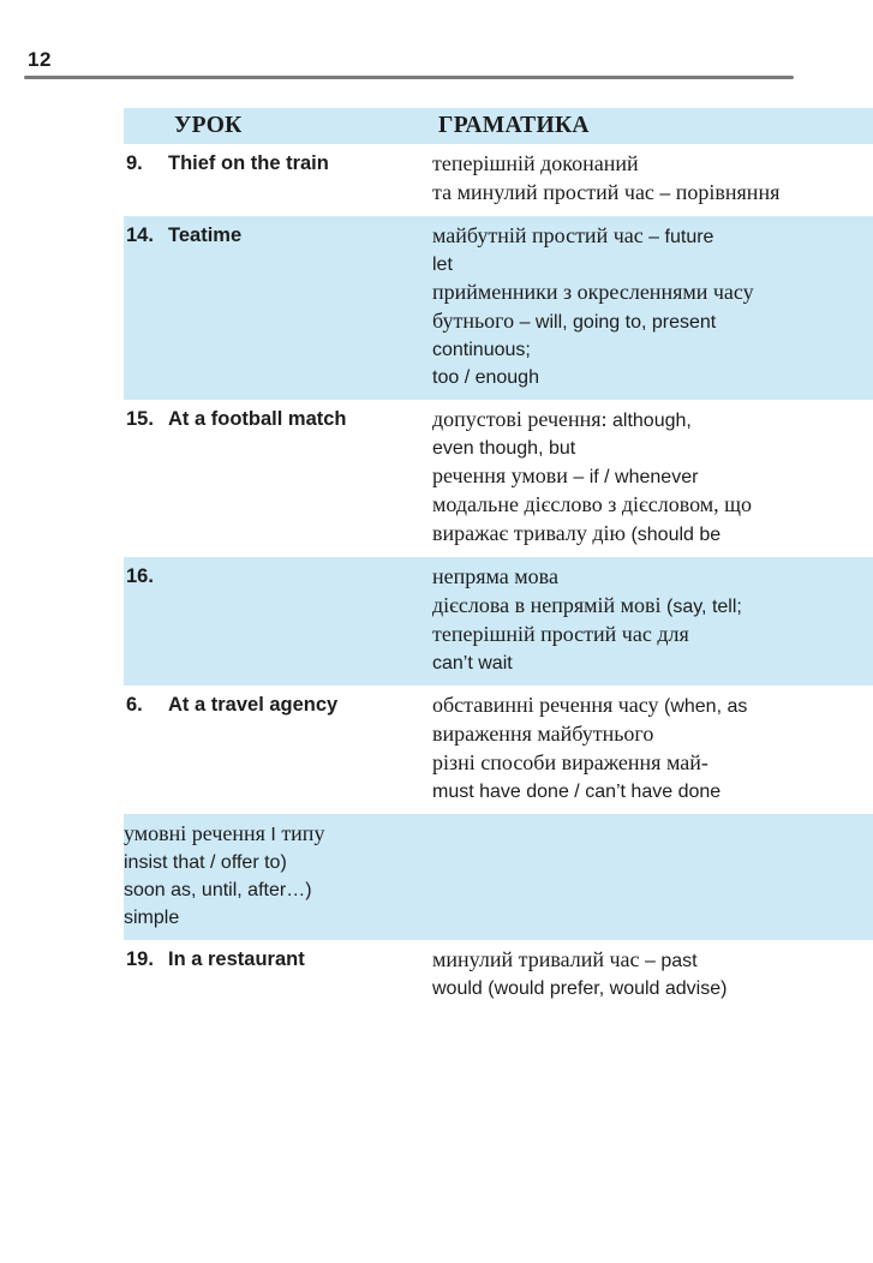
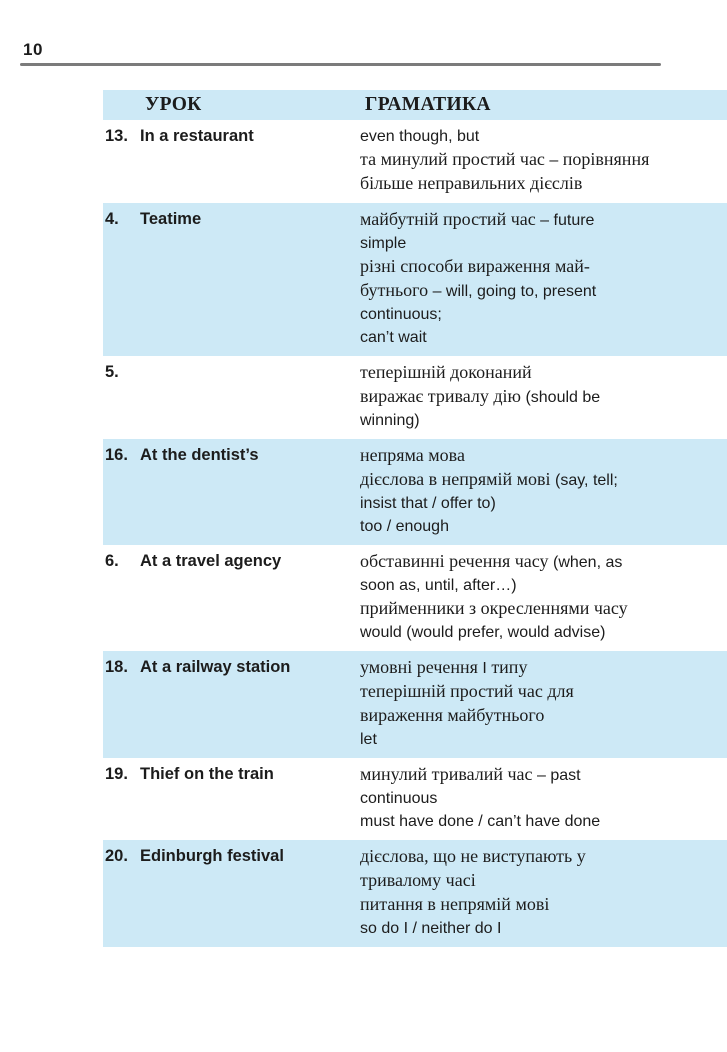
- 12
+ 10
  УРОК
  ГРАМАТИКА
- 9.
+ 13.
- Thief on the train
+ In a restaurant
- теперішній доконаний
+ even though, but
  та минулий простий час – порівняння
+ більше неправильних дієслів
- 14.
+ 4.
  Teatime
  майбутній простий час – future
- let
+ simple
- прийменники з окресленнями часу
+ різні способи вираження май-
  бутнього – will, going to, present
  continuous;
- too / enough
+ can’t wait
- 15.
+ 5.
- At a football match
- допустові речення: although,
- even though, but
+ теперішній доконаний
- речення умови – if / whenever
- модальне дієслово з дієсловом, що
  виражає тривалу дію (should be
+ winning)
  16.
+ At the dentist’s
  непряма мова
  дієслова в непрямій мові (say, tell;
- теперішній простий час для
+ insist that / offer to)
- can’t wait
+ too / enough
  6.
  At a travel agency
  обставинні речення часу (when, as
- вираження майбутнього
+ soon as, until, after…)
- різні способи вираження май-
+ прийменники з окресленнями часу
- must have done / can’t have done
+ would (would prefer, would advise)
+ 18.
+ At a railway station
  умовні речення I типу
- insist that / offer to)
+ теперішній простий час для
- soon as, until, after…)
+ вираження майбутнього
- simple
+ let
  19.
- In a restaurant
+ Thief on the train
  минулий тривалий час – past
+ continuous
- would (would prefer, would advise)
+ must have done / can’t have done
+ 20.
+ Edinburgh festival
+ дієслова, що не виступають у
+ тривалому часі
+ питання в непрямій мові
+ so do I / neither do I
